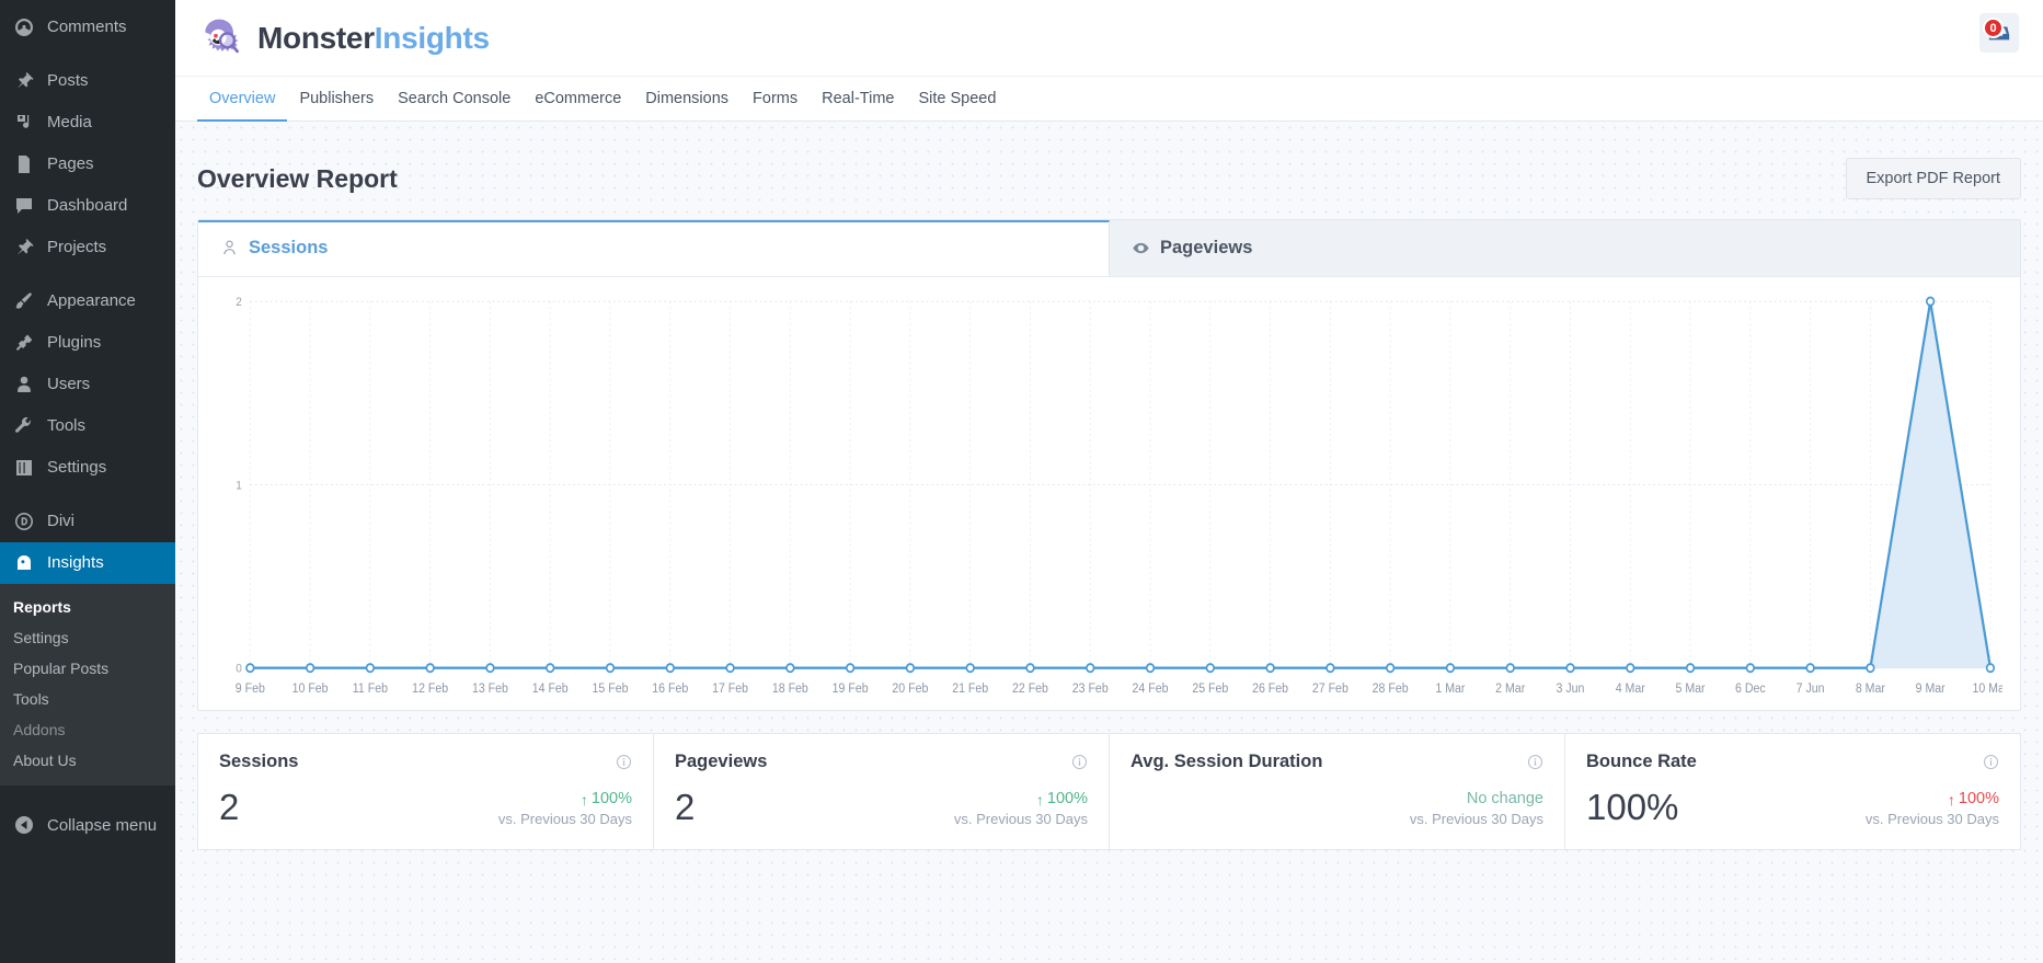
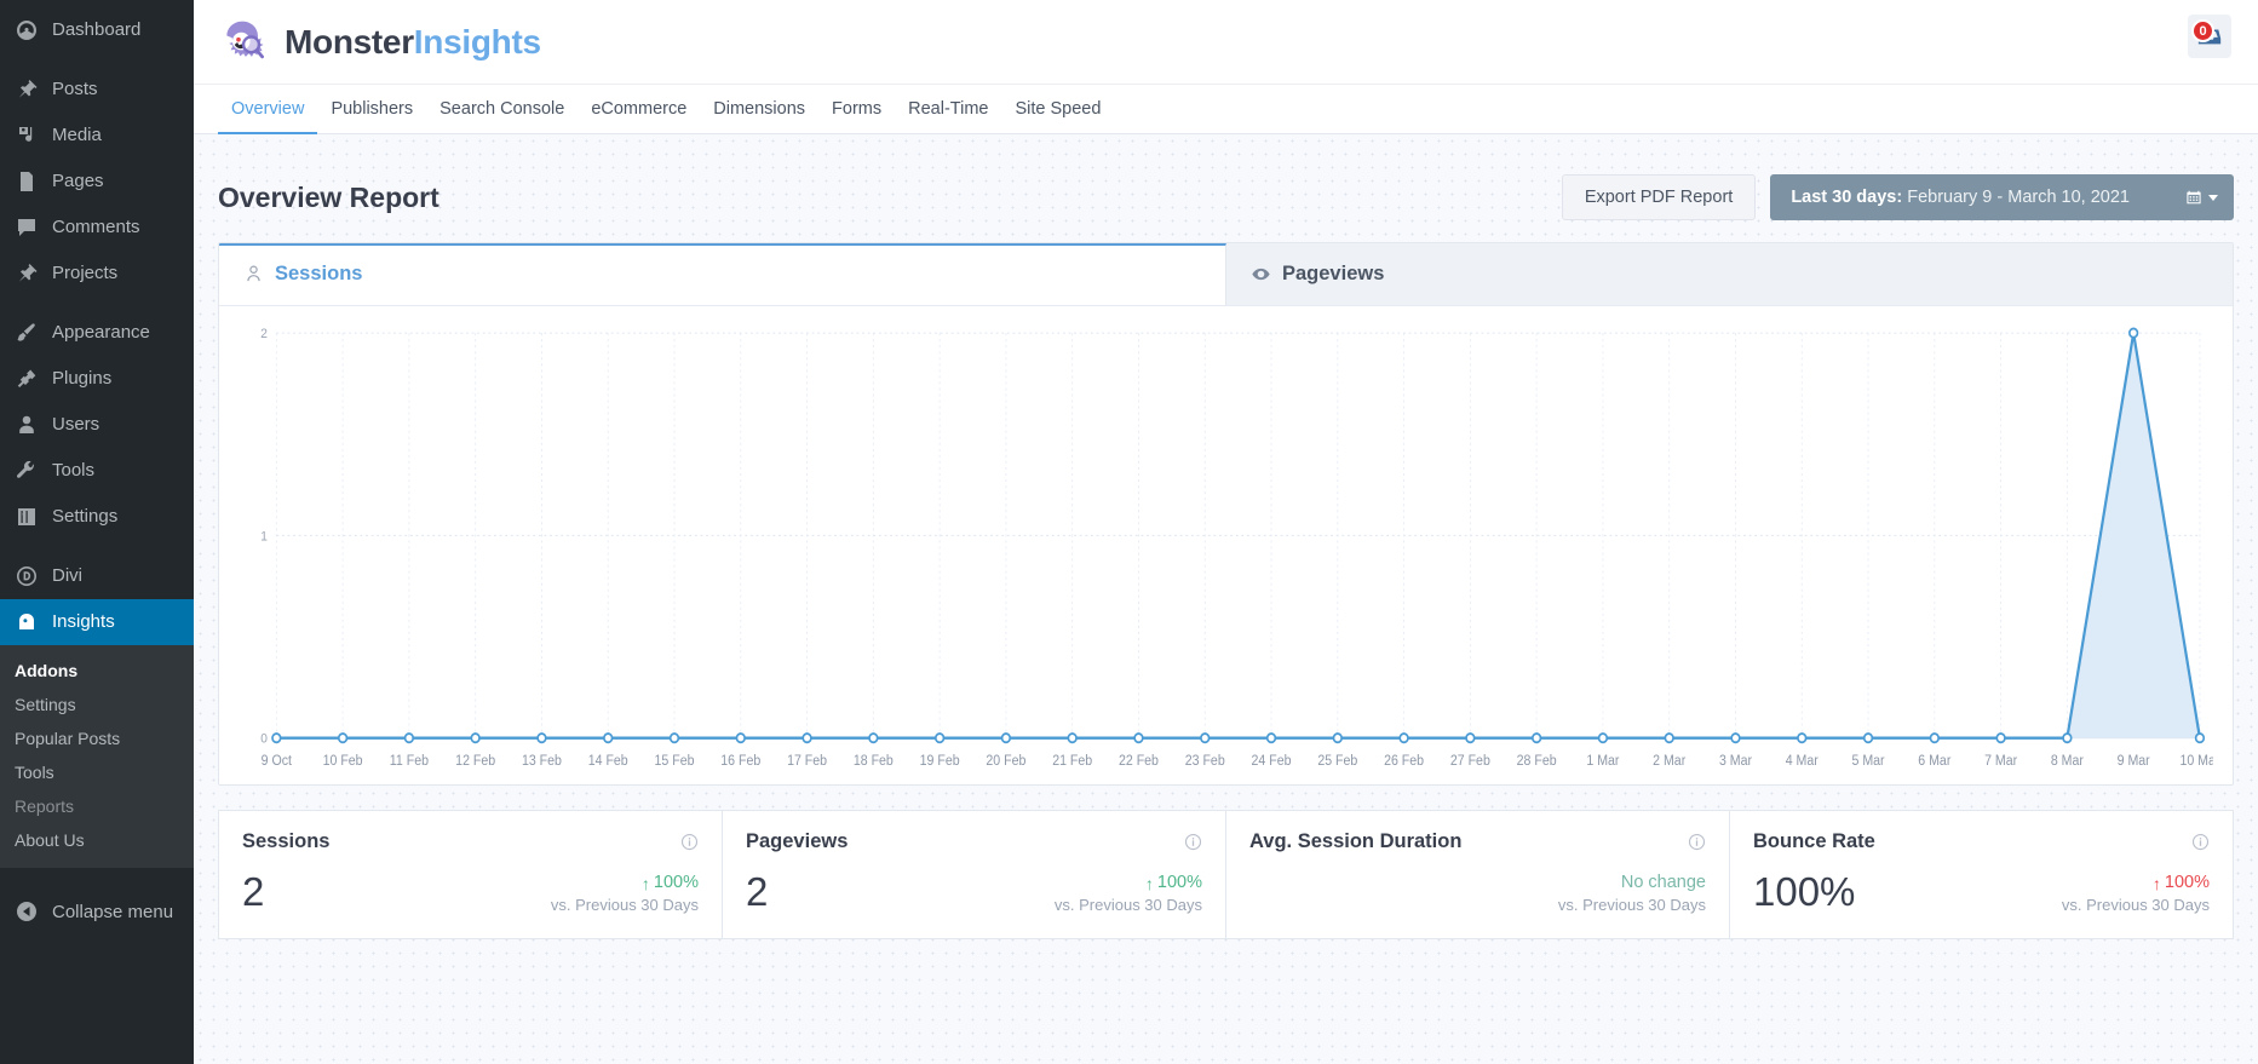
- Comments
+ Dashboard
  Posts
  Media
  Pages
- Dashboard
+ Comments
  Projects
  Appearance
  Plugins
  Users
  Tools
  Settings
  Divi
  Insights
- Reports
+ Addons
  Settings
  Popular Posts
  Tools
- Addons
+ Reports
  About Us
  Collapse menu
  MonsterInsights
  0
  Overview
  Publishers
  Search Console
  eCommerce
  Dimensions
  Forms
  Real-Time
  Site Speed
  Overview Report
  Export PDF Report
+ Last 30 days: February 9 - March 10, 2021
  Sessions
  Pageviews
  0
  1
  2
- 9 Feb
+ 9 Oct
  10 Feb
  11 Feb
  12 Feb
  13 Feb
  14 Feb
  15 Feb
  16 Feb
  17 Feb
  18 Feb
  19 Feb
  20 Feb
  21 Feb
  22 Feb
  23 Feb
  24 Feb
  25 Feb
  26 Feb
  27 Feb
  28 Feb
  1 Mar
  2 Mar
- 3 Jun
+ 3 Mar
  4 Mar
  5 Mar
- 6 Dec
+ 6 Mar
- 7 Jun
+ 7 Mar
  8 Mar
  9 Mar
  10 Ma
  Sessions
  2
  ↑
  100%
  vs. Previous 30 Days
  Pageviews
  2
  ↑
  100%
  vs. Previous 30 Days
  Avg. Session Duration
  No change
  vs. Previous 30 Days
  Bounce Rate
  100%
  ↑
  100%
  vs. Previous 30 Days
